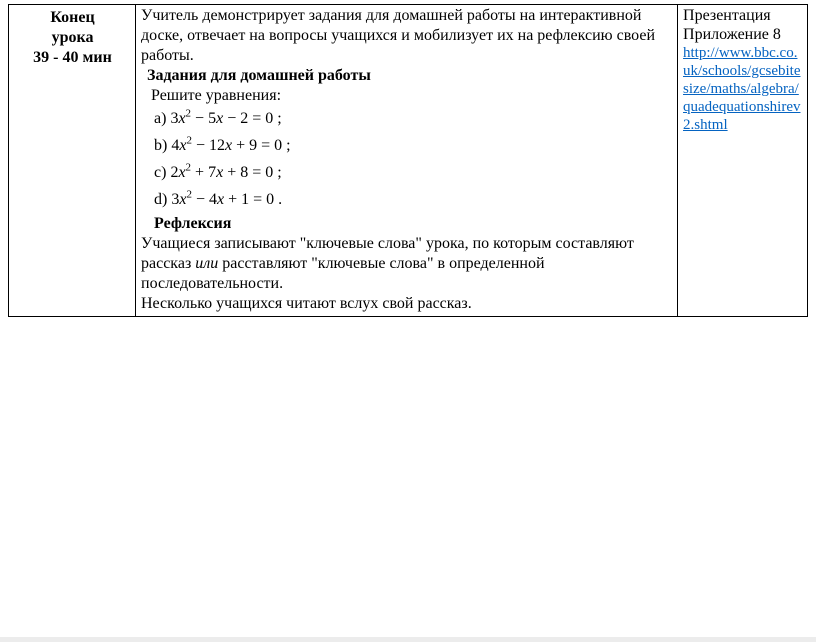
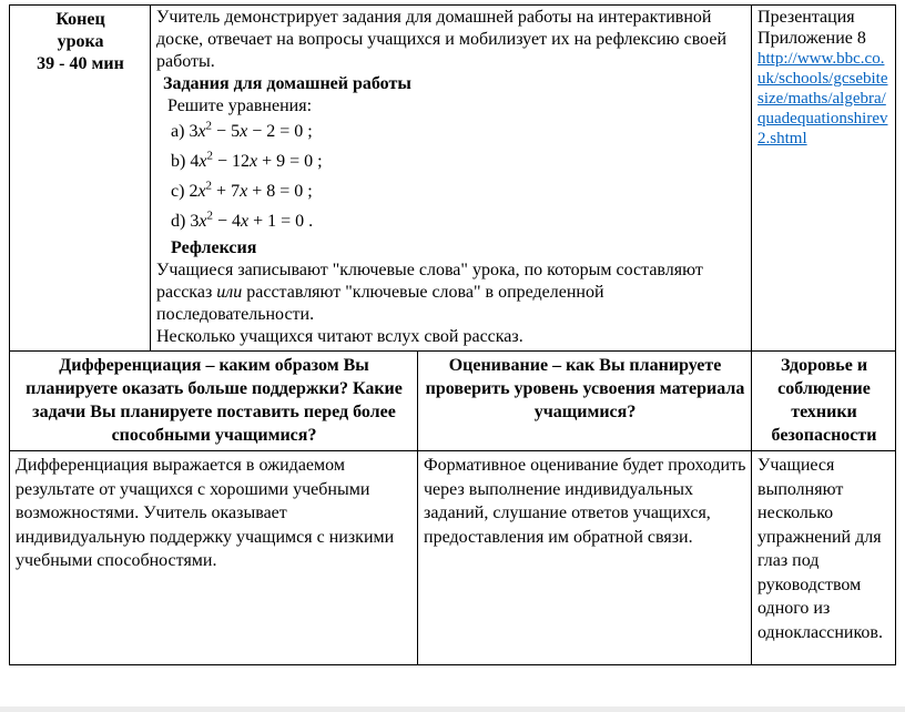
  Конец урока 39 - 40 мин	Учитель демонстрирует задания для домашней работы на интерактивной доске, отвечает на вопросы учащихся и мобилизует их на рефлексию своей работы. Задания для домашней работы Решите уравнения: a) 3x2 − 5x − 2 = 0 ; b) 4x2 − 12x + 9 = 0 ; c) 2x2 + 7x + 8 = 0 ; d) 3x2 − 4x + 1 = 0 . Рефлексия Учащиеся записывают "ключевые слова" урока, по которым составляют рассказ или расставляют "ключевые слова" в определенной последовательности. Несколько учащихся читают вслух свой рассказ.	Презентация Приложение 8 http://www.bbc.co.uk/schools/gcsebitesize/maths/algebra/quadequationshirev2.shtml
+ Дифференциация – каким образом Вы планируете оказать больше поддержки? Какие задачи Вы планируете поставить перед более способными учащимися?	Оценивание – как Вы планируете проверить уровень усвоения материала учащимися?	Здоровье и соблюдение техники безопасности
+ Дифференциация выражается в ожидаемом результате от учащихся с хорошими учебными возможностями. Учитель оказывает индивидуальную поддержку учащимся с низкими учебными способностями.	Формативное оценивание будет проходить через выполнение индивидуальных заданий, слушание ответов учащихся, предоставления им обратной связи.	Учащиеся выполняют несколько упражнений для глаз под руководством одного из одноклассников.
